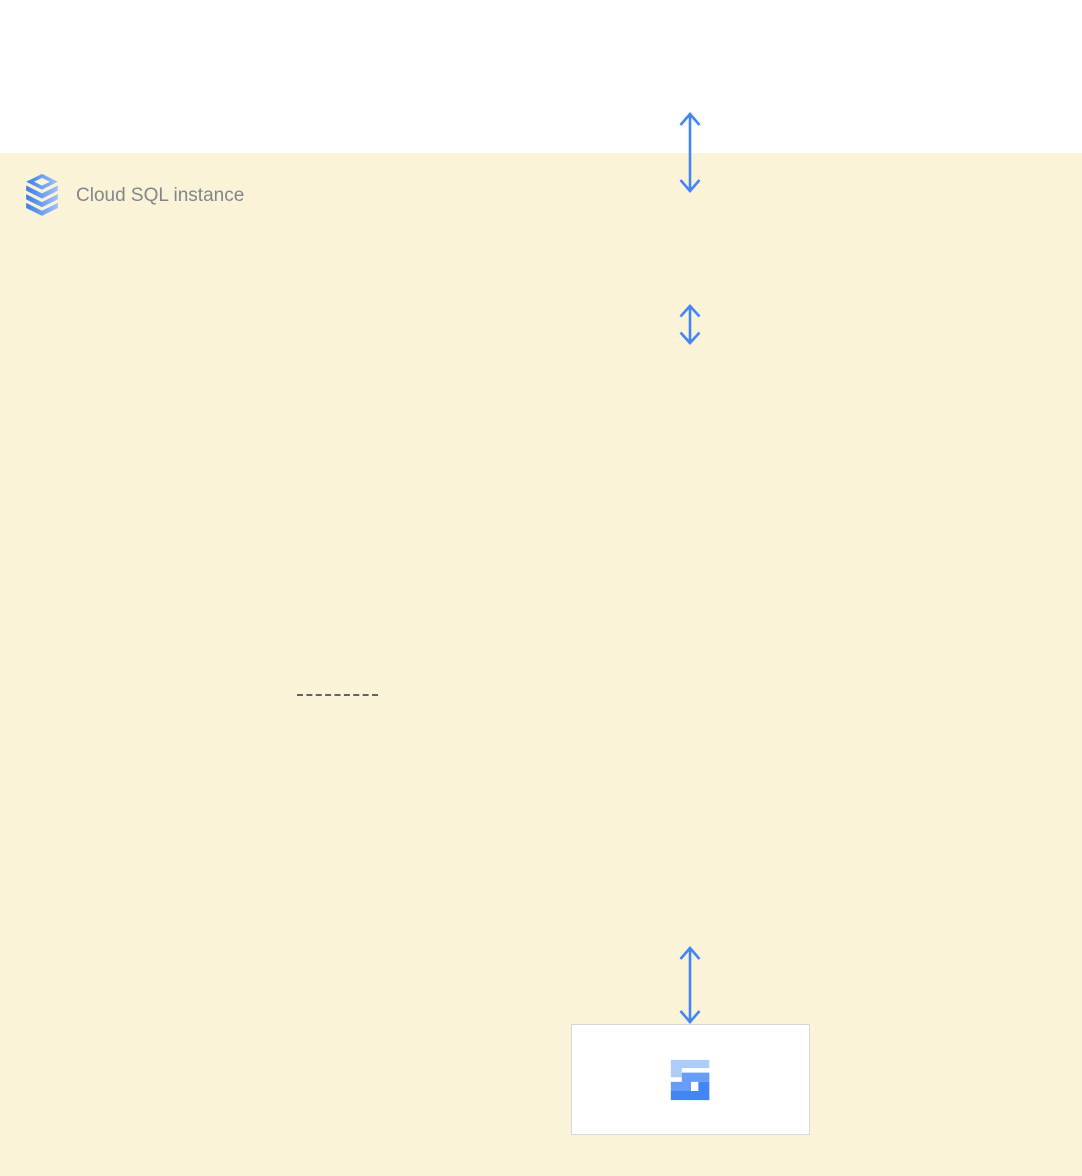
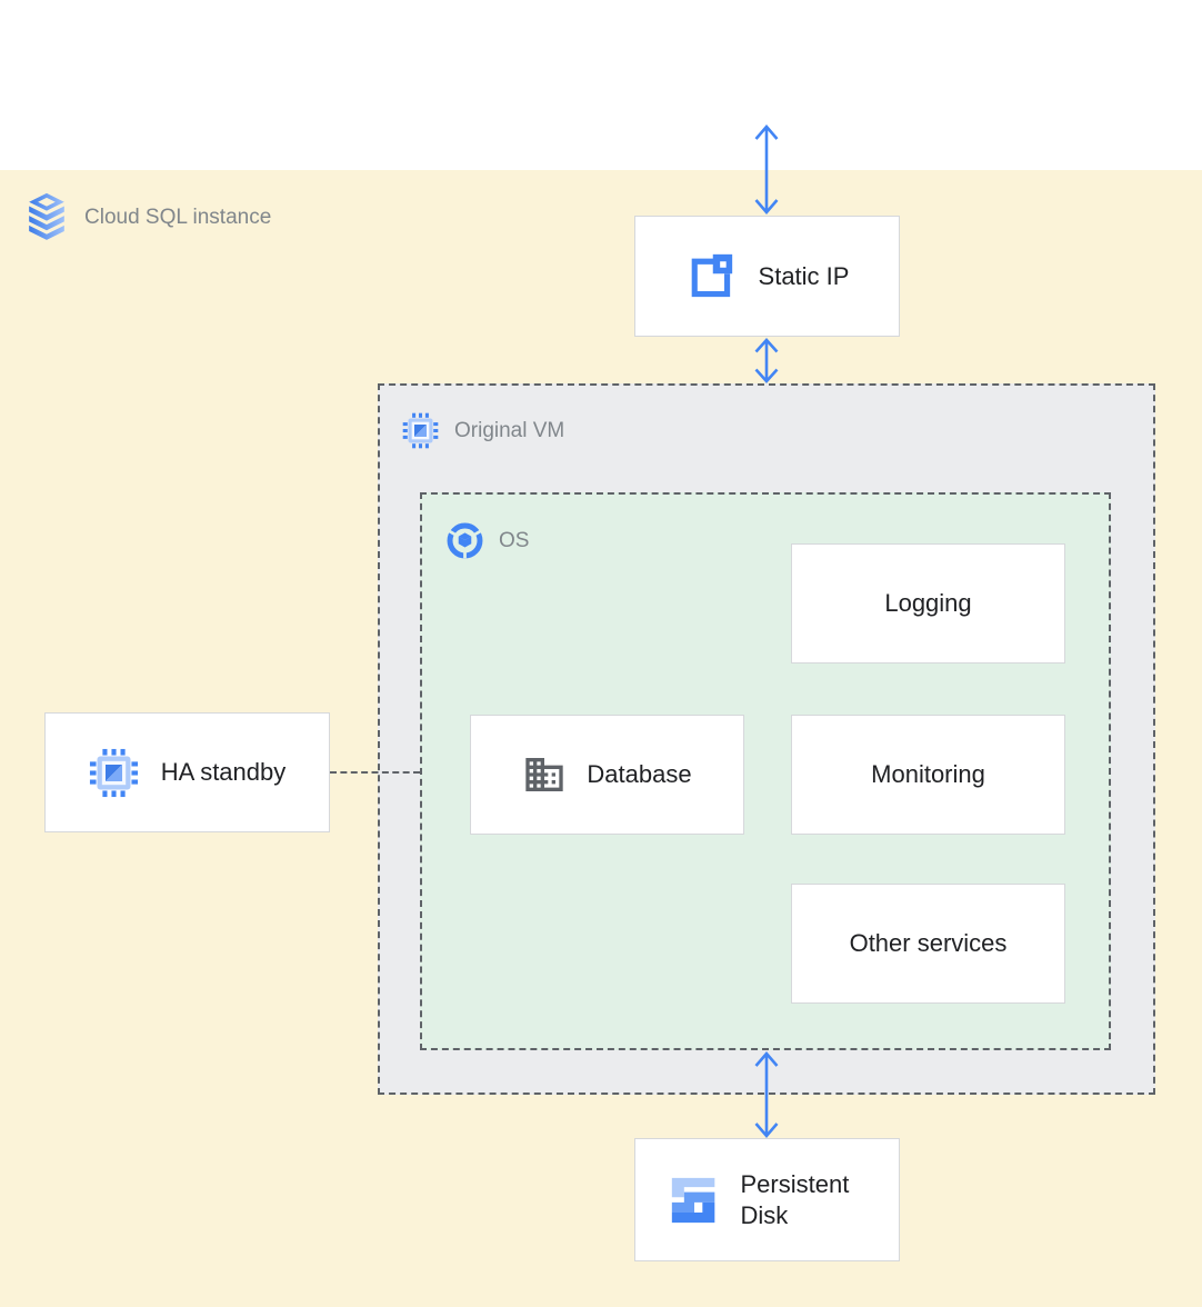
  Cloud SQL instance
+ Static IP
+ Original VM
+ OS
+ Logging
+ Database
+ Monitoring
+ Other services
+ HA standby
+ Persistent Disk
